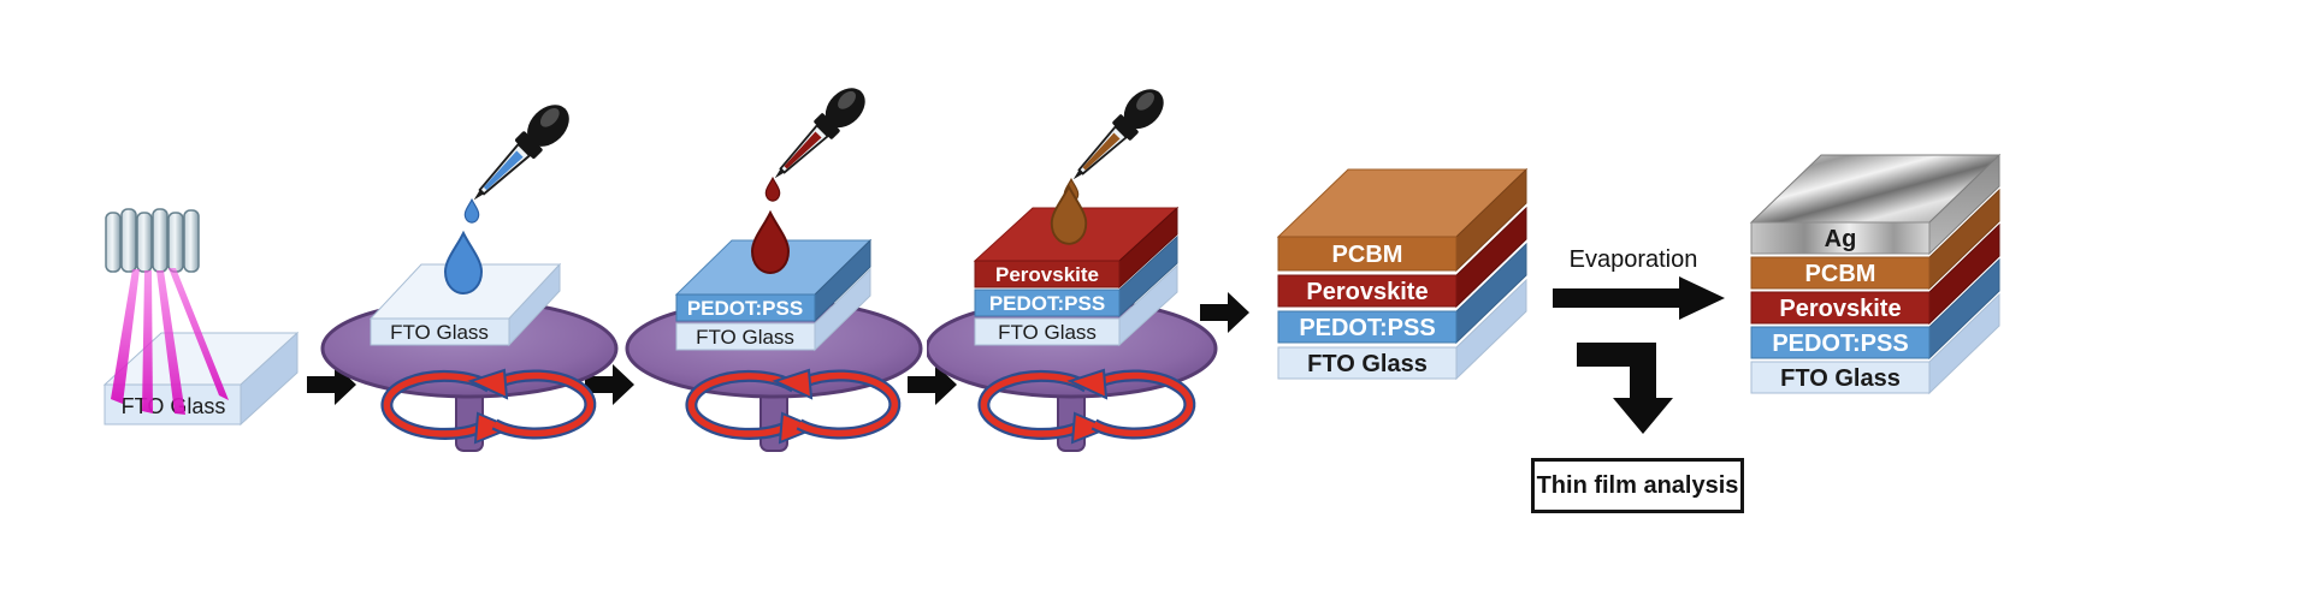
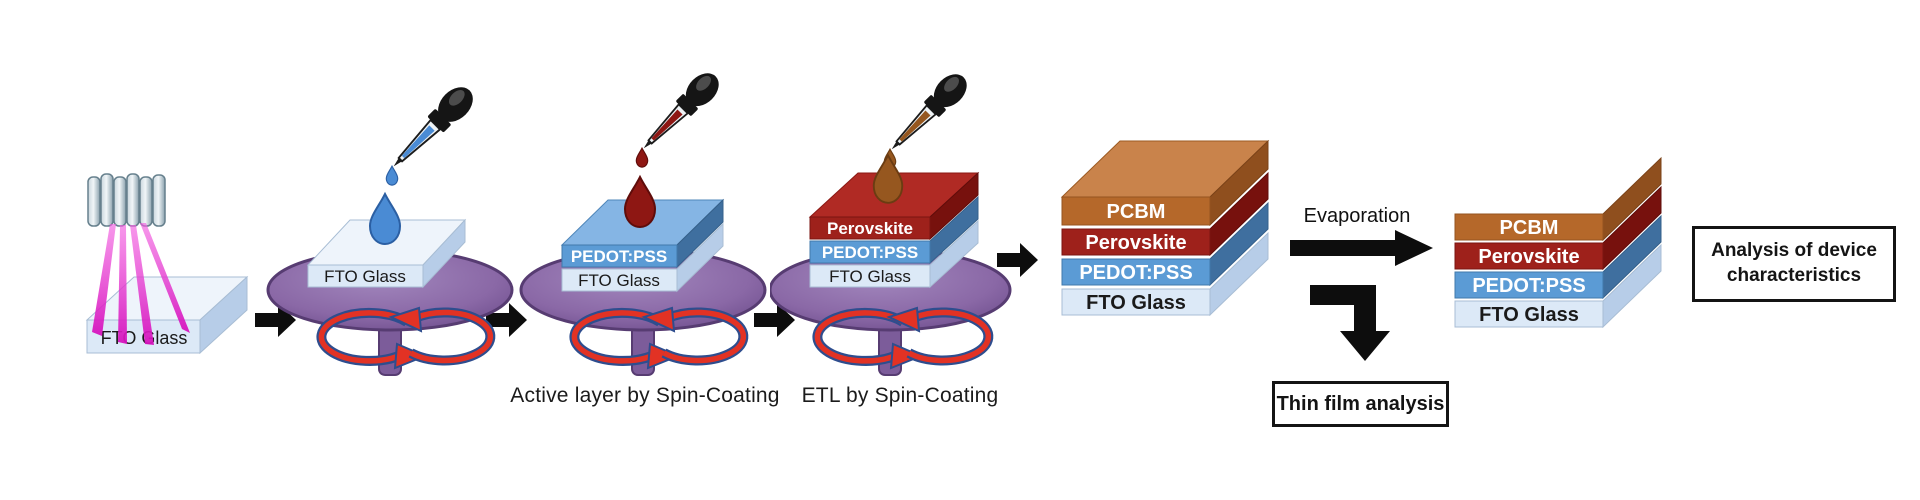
  FTOlass
  FTO Glass
  PEDOT:PSS
  FTO Glass
  Perovskite
  PEDOT:PSS
  FTO Glass
+ Active layer by Spin-Coating
+ ETL by Spin-Coating
  PCBM
  Perovskite
  PEDOT:PSS
  FTO Glass
  Evaporation
  Thin film analysis
- Ag
  PCBM
  Perovskite
  PEDOT:PSS
  FTO Glass
+ Analysis of device characteristics
